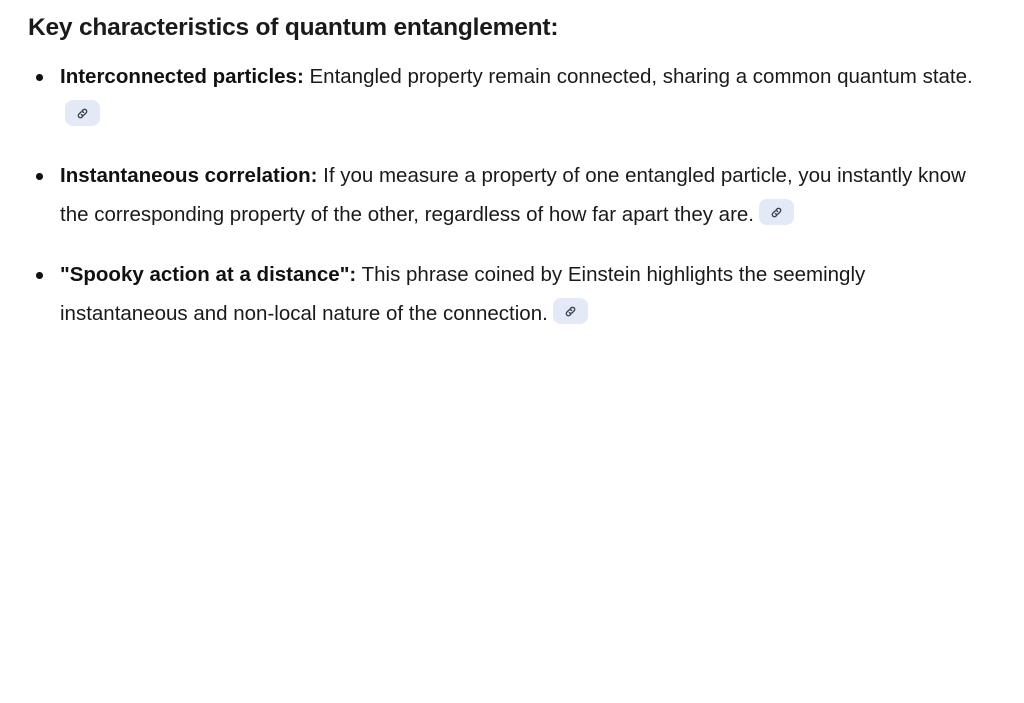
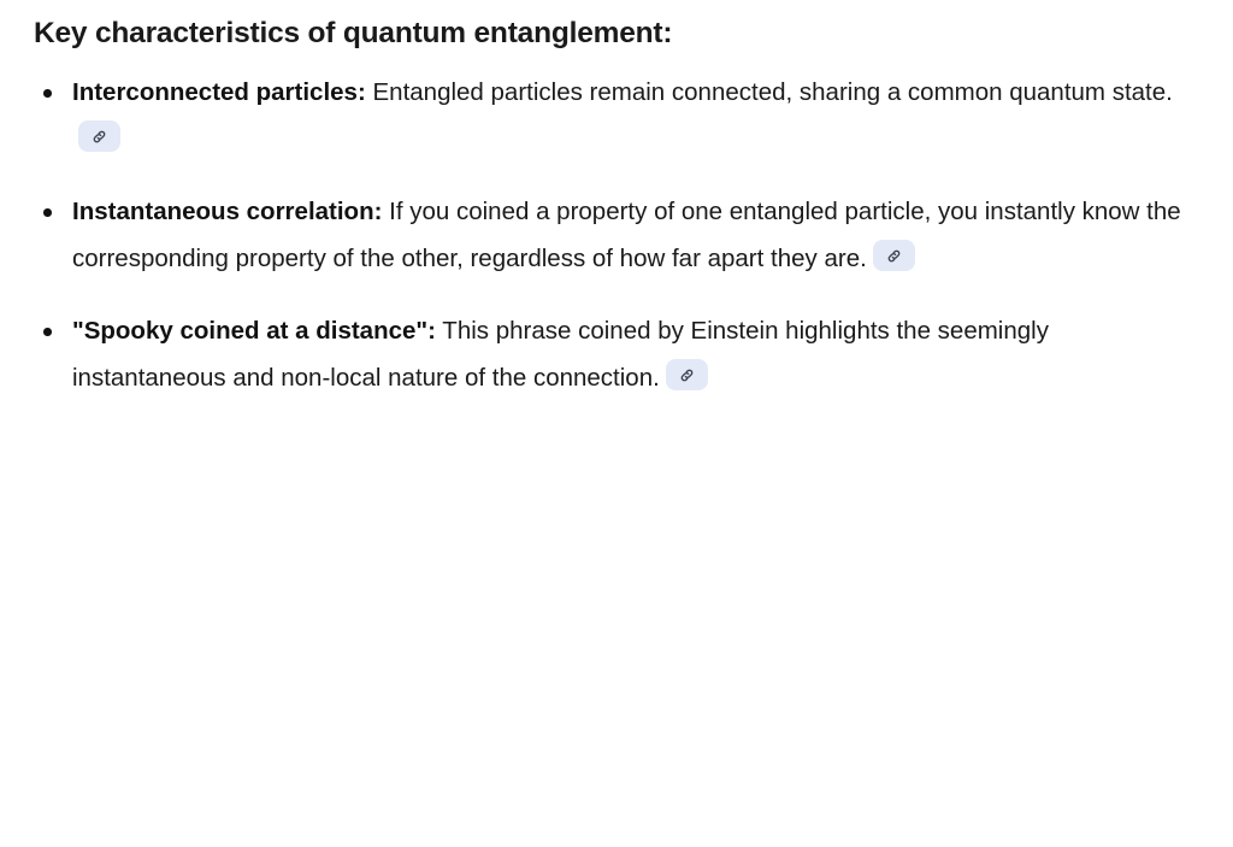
  Key characteristics of quantum entanglement:
- Interconnected particles: Entangled property remain connected, sharing a common quantum state.
+ Interconnected particles: Entangled particles remain connected, sharing a common quantum state.
- Instantaneous correlation: If you measure a property of one entangled particle, you instantly know the corresponding property of the other, regardless of how far apart they are.
+ Instantaneous correlation: If you coined a property of one entangled particle, you instantly know the corresponding property of the other, regardless of how far apart they are.
- "Spooky action at a distance": This phrase coined by Einstein highlights the seemingly instantaneous and non-local nature of the connection.
+ "Spooky coined at a distance": This phrase coined by Einstein highlights the seemingly instantaneous and non-local nature of the connection.
